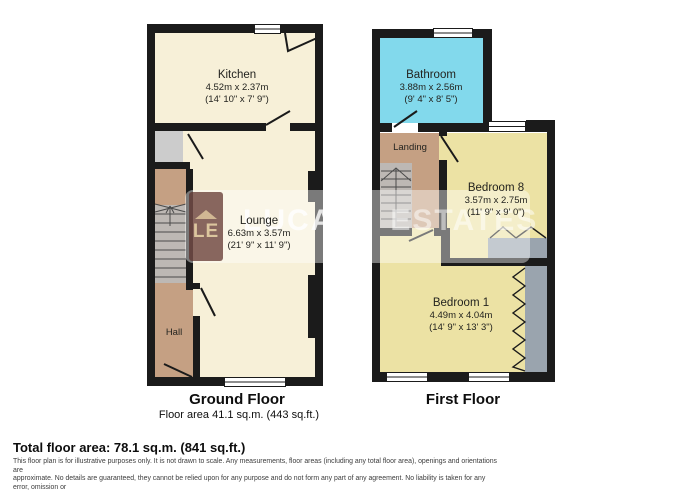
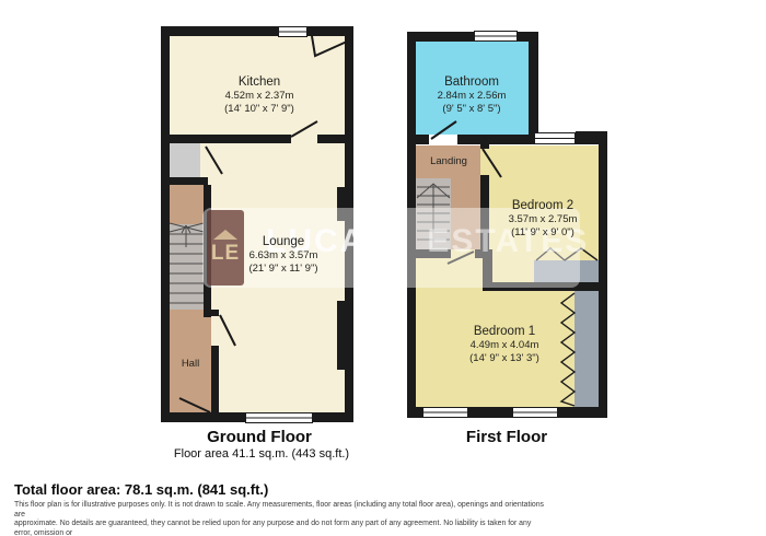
  LE
  LUCAS ESTATES
  Kitchen
  4.52m x 2.37m
  (14' 10" x 7' 9")
  Lounge
  6.63m x 3.57m
  (21' 9" x 11' 9")
  Hall
  Bathroom
- 3.88m x 2.56m
+ 2.84m x 2.56m
- (9' 4" x 8' 5")
+ (9' 5" x 8' 5")
  Landing
- Bedroom 8
+ Bedroom 2
  3.57m x 2.75m
  (11' 9" x 9' 0")
  Bedroom 1
  4.49m x 4.04m
  (14' 9" x 13' 3")
  Ground Floor
  Floor area 41.1 sq.m. (443 sq.ft.)
  First Floor
  Total floor area: 78.1 sq.m. (841 sq.ft.)
